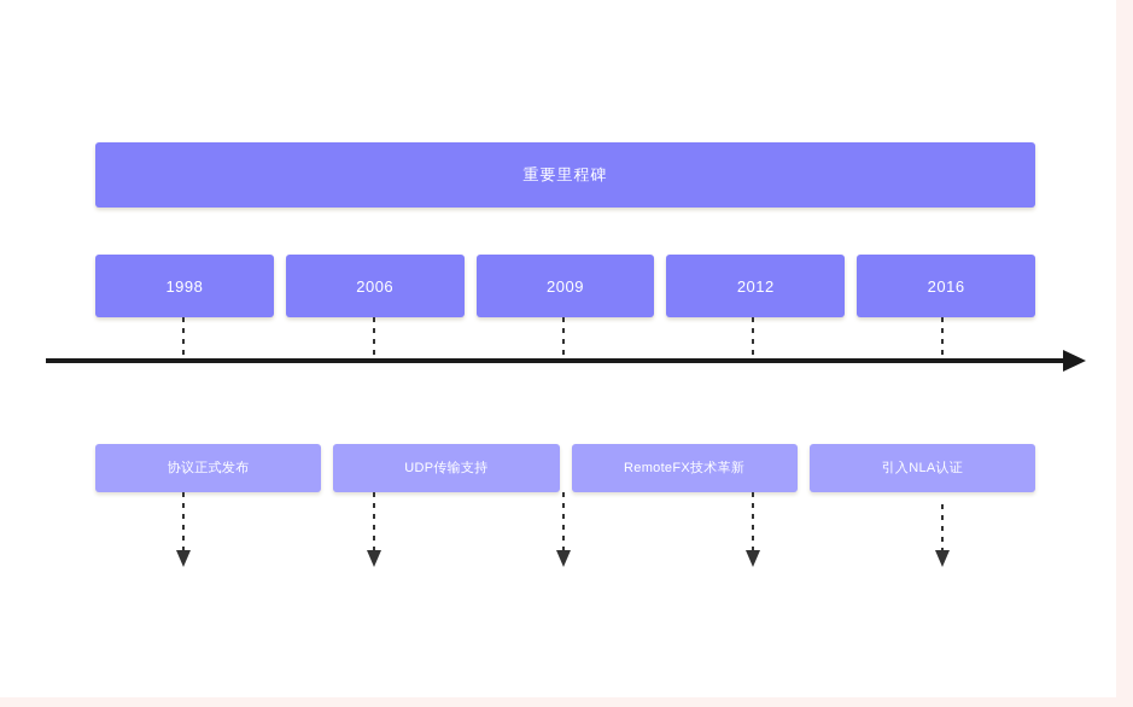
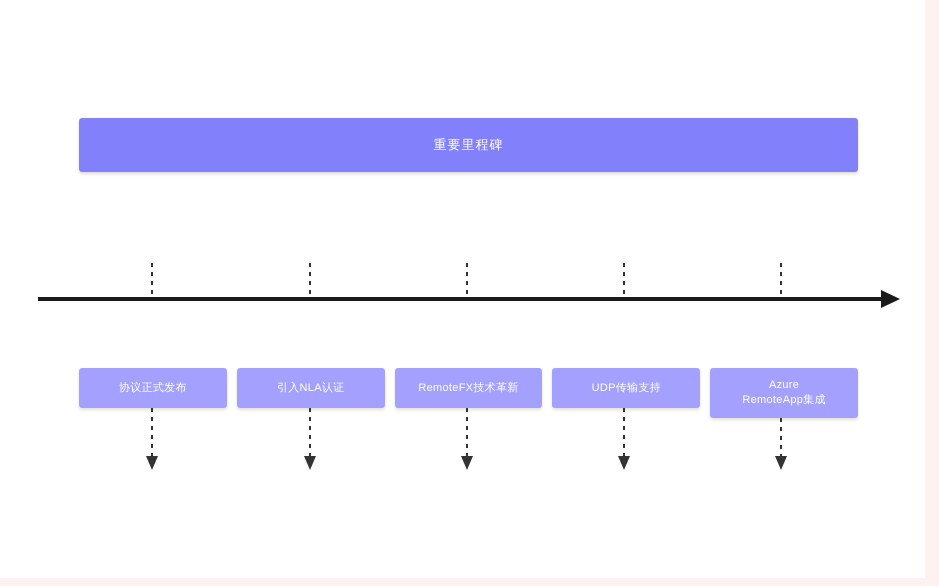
  重要里程碑
- 1998
- 2006
- 2009
- 2012
- 2016
  协议正式发布
- UDP传输支持
+ 引入NLA认证
  RemoteFX技术革新
- 引入NLA认证
+ UDP传输支持
+ Azure
+ RemoteApp集成
